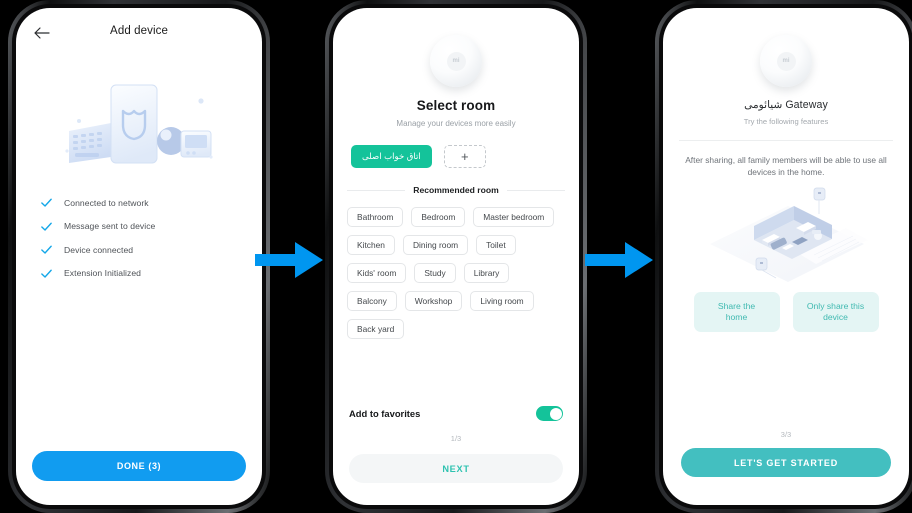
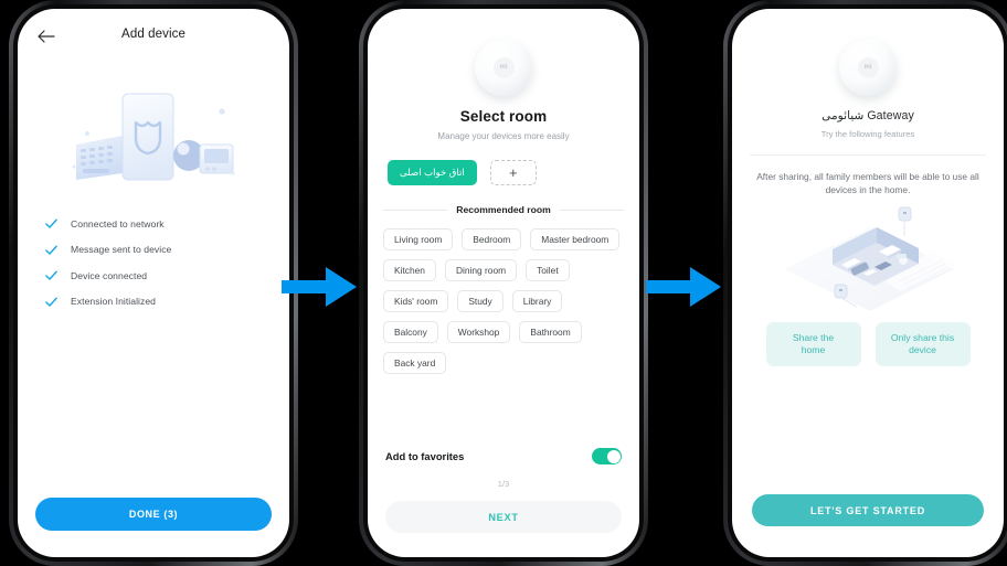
  Add device
  Connected to network
  Message sent to device
  Device connected
  Extension Initialized
  DONE (3)
  Select room
  Manage your devices more easily
  اتاق خواب اصلی
  +
  Recommended room
- Bathroom
+ Living room
  Bedroom
  Master bedroom
  Kitchen
  Dining room
  Toilet
  Kids' room
  Study
  Library
  Balcony
  Workshop
- Living room
+ Bathroom
  Back yard
  Add to favorites
  1/3
  NEXT
  شیائومی Gateway
  Try the following features
  After sharing, all family members will be able to use all devices in the home.
  Share the
  home
  Only share this
  device
- 3/3
  LET'S GET STARTED
